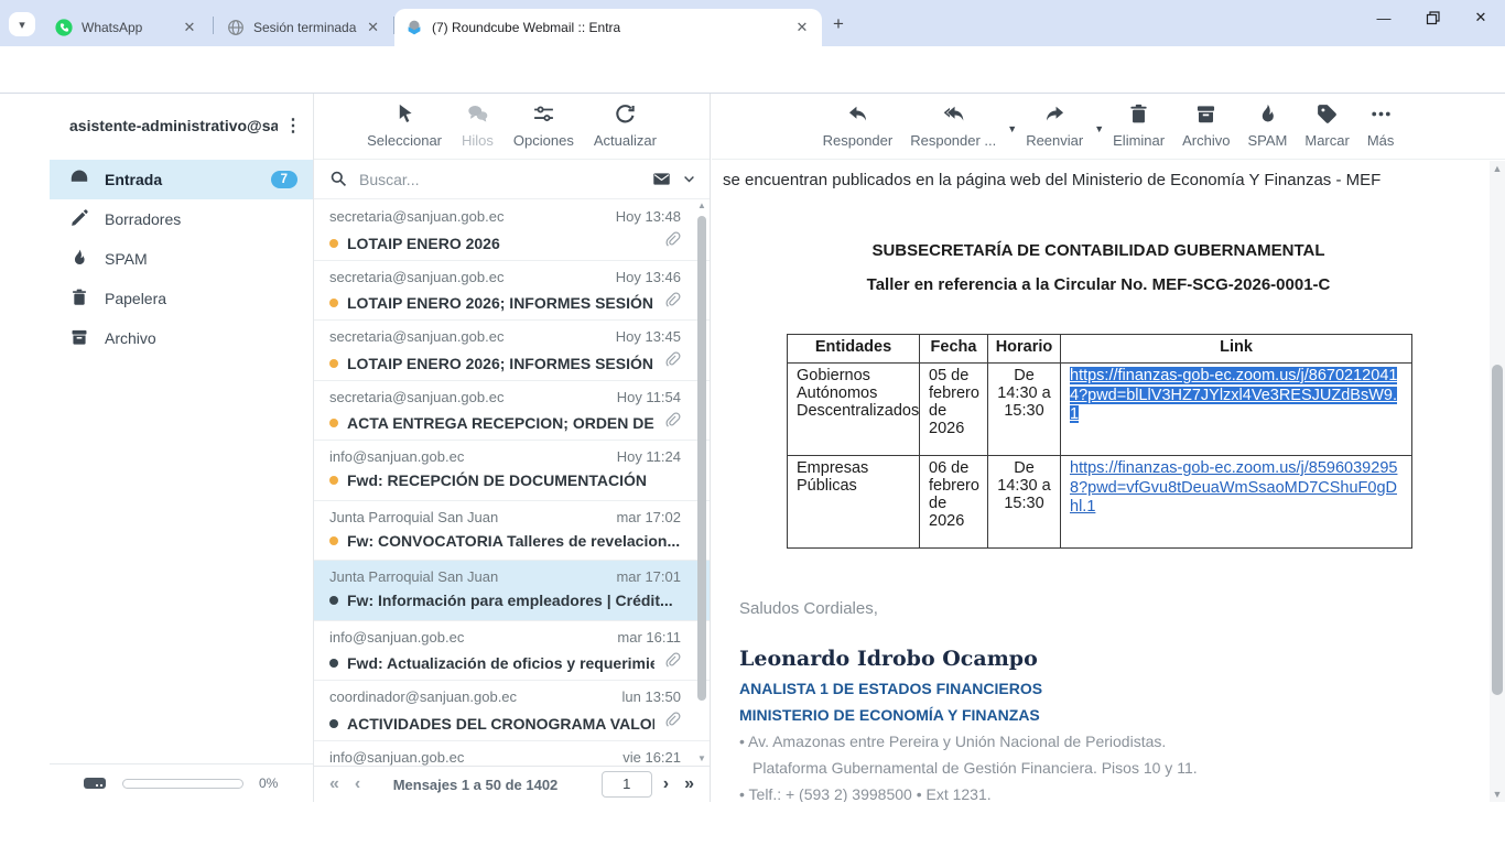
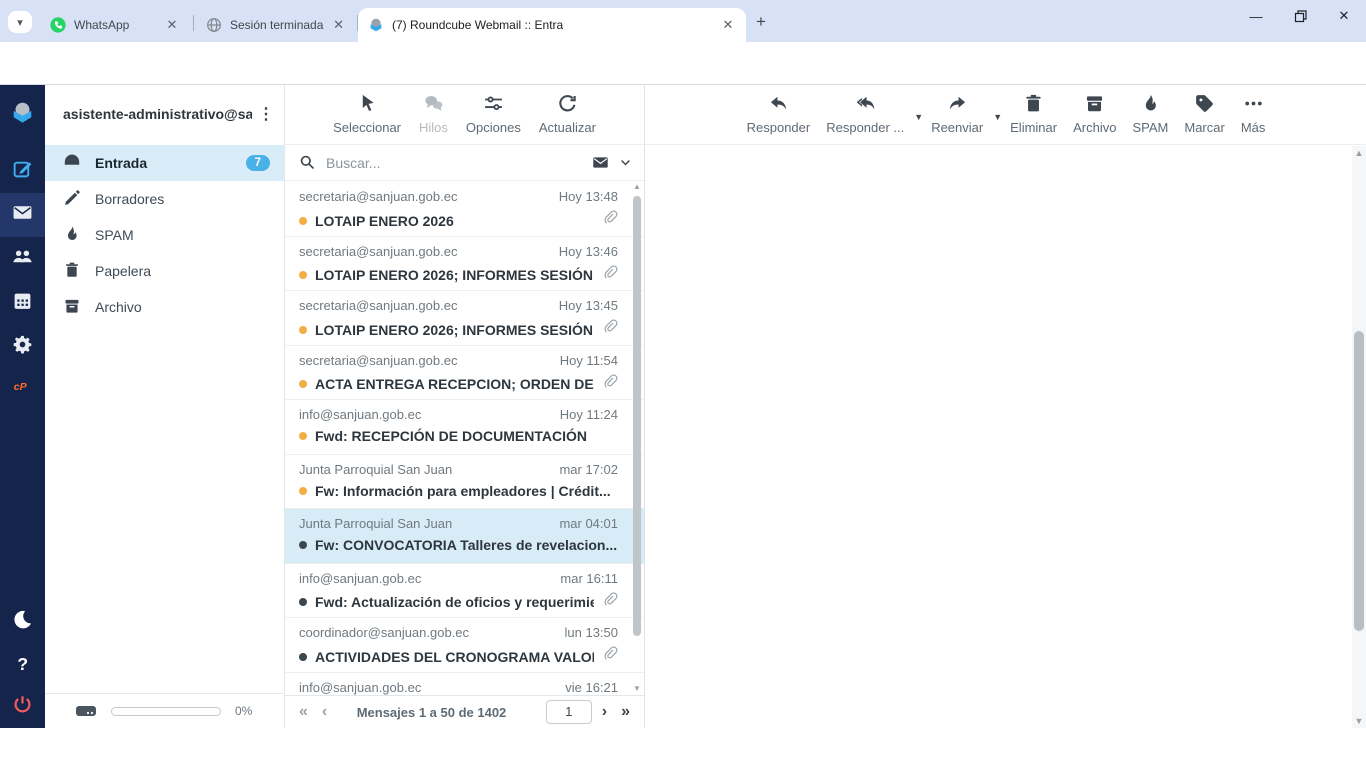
  ▾
  WhatsApp
  ✕
  ✕
  (7) Roundcube Webmail :: Entra
  ✕
  +
  —
  ✕
+ cP
+ ?
  asistente-administrativo@sa
  ⋮
  Entrada
  7
  Borradores
  SPAM
  Papelera
  Archivo
  0%
  Seleccionar
  Hilos
  Opciones
  Actualizar
  Buscar...
  secretaria@sanjuan.gob.ec
  Hoy 13:48
  LOTAIP ENERO 2026
  secretaria@sanjuan.gob.ec
  Hoy 13:46
  LOTAIP ENERO 2026; INFORMES SESIÓN
  secretaria@sanjuan.gob.ec
  Hoy 13:45
  LOTAIP ENERO 2026; INFORMES SESIÓN
  secretaria@sanjuan.gob.ec
  Hoy 11:54
  ACTA ENTREGA RECEPCION; ORDEN DE
  info@sanjuan.gob.ec
  Hoy 11:24
  Fwd: RECEPCIÓN DE DOCUMENTACIÓN
  Junta Parroquial San Juan
  mar 17:02
- Fw: CONVOCATORIA Talleres de revelacion...
+ Fw: Información para empleadores | Crédit...
  Junta Parroquial San Juan
- mar 17:01
+ mar 04:01
- Fw: Información para empleadores | Crédit...
+ Fw: CONVOCATORIA Talleres de revelacion...
  info@sanjuan.gob.ec
  mar 16:11
  Fwd: Actualización de oficios y requerimie
  coordinador@sanjuan.gob.ec
  lun 13:50
  ACTIVIDADES DEL CRONOGRAMA VALO
  info@sanjuan.gob.ec
  vie 16:21
  ▲
  ▼
  «
  ‹
  Mensajes 1 a 50 de 1402
  1
  ›
  »
  Responder
  Responder ...
  ▼
  Reenviar
  ▼
  Eliminar
  Archivo
  SPAM
  Marcar
  Más
- se encuentran publicados en la página web del Ministerio de Economía Y Finanzas - MEF
- SUBSECRETARÍA DE CONTABILIDAD GUBERNAMENTAL
- Taller en referencia a la Circular No. MEF-SCG-2026-0001-C
- Entidades	Fecha	Horario	Link
- Gobiernos Autónomos Descentralizados	05 de febrero de 2026	De 14:30 a 15:30	https://finanzas-gob-ec.zoom.us/j/86702120414?pwd=blLlV3HZ7JYlzxl4Ve3RESJUZdBsW9.1
- Empresas Públicas	06 de febrero de 2026	De 14:30 a 15:30	https://finanzas-gob-ec.zoom.us/j/85960392958?pwd=vfGvu8tDeuaWmSsaoMD7CShuF0gDhl.1
- Saludos Cordiales,
- Leonardo Idrobo Ocampo
- ANALISTA 1 DE ESTADOS FINANCIEROS
- MINISTERIO DE ECONOMÍA Y FINANZAS
- • Av. Amazonas entre Pereira y Unión Nacional de Periodistas.
- Plataforma Gubernamental de Gestión Financiera. Pisos 10 y 11.
- • Telf.: + (593 2) 3998500 • Ext 1231.
  ▲
  ▼
